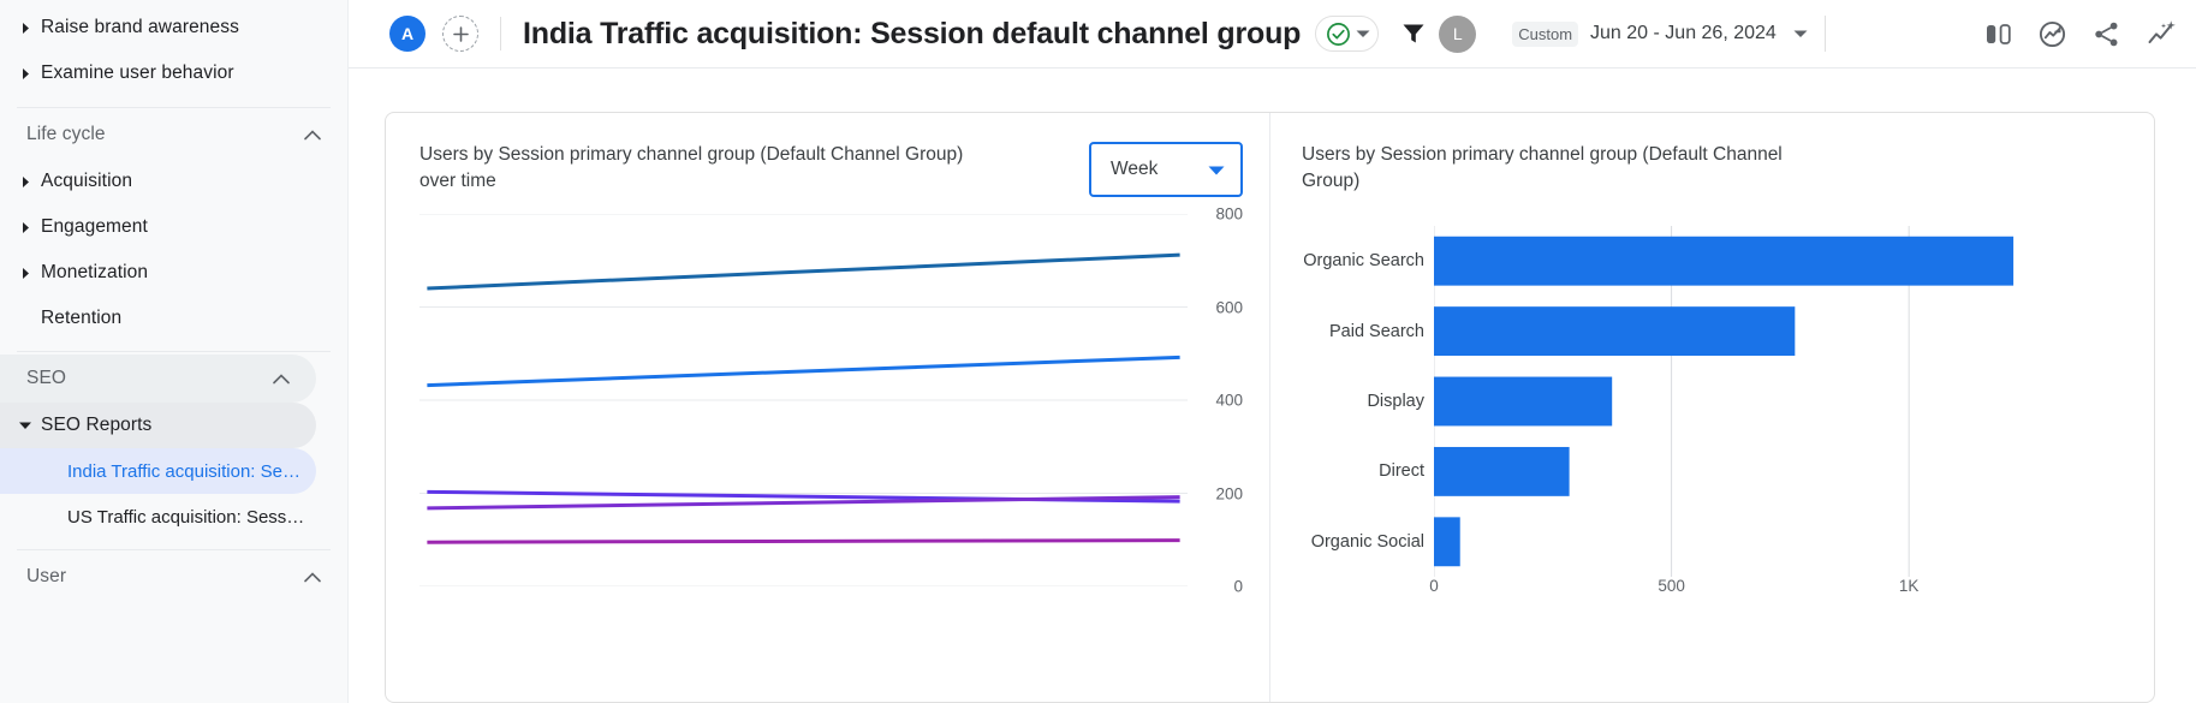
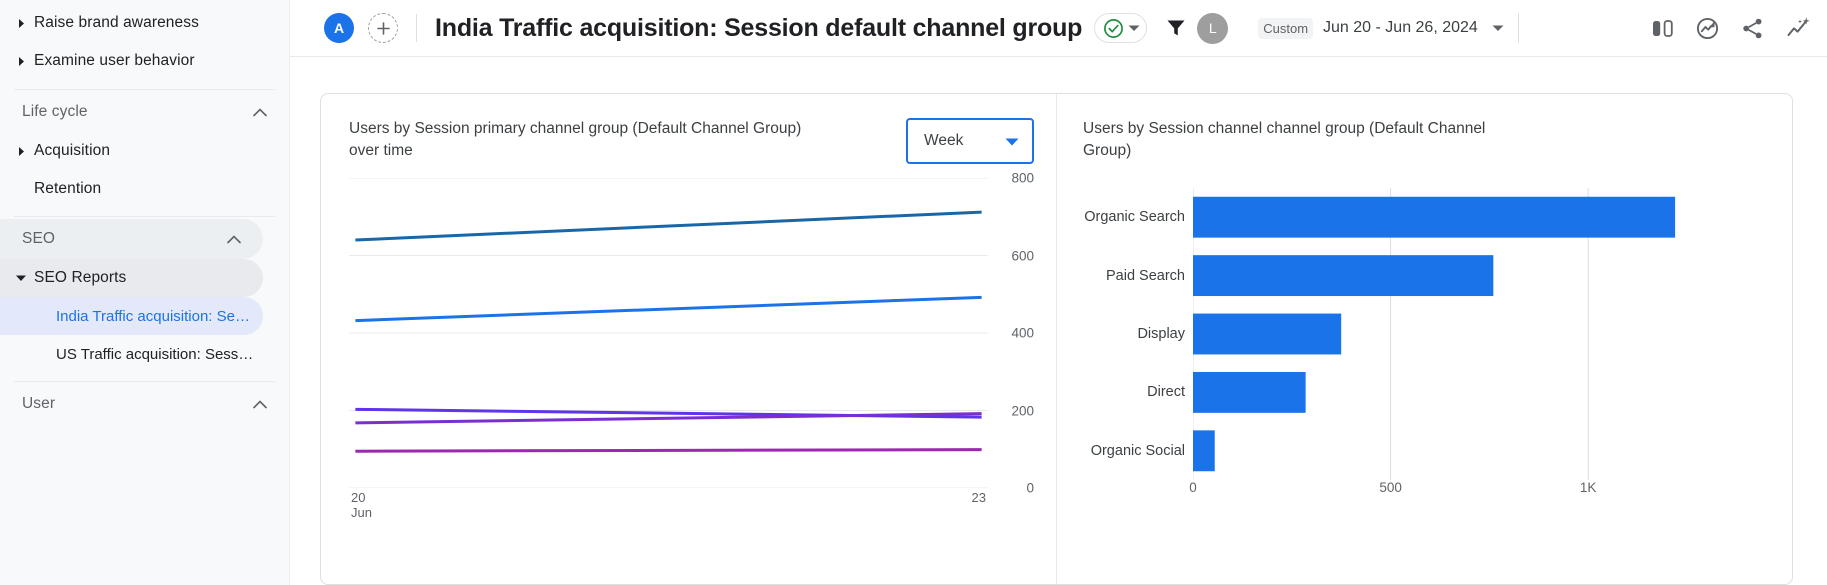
  Raise brand awareness
  Examine user behavior
  Life cycle
  Acquisition
- Engagement
- Monetization
  Retention
  SEO
  SEO Reports
  India Traffic acquisition: Se…
  US Traffic acquisition: Sess…
  User
  A
  India Traffic acquisition: Session default channel group
  L
  Custom
  Jun 20 - Jun 26, 2024
  Users by Session primary channel group (Default Channel Group) over time
  Week
  0
  200
  400
  600
  800
+ 20
+ Jun
+ 23
- Users by Session primary channel group (Default Channel Group)
+ Users by Session channel channel group (Default Channel Group)
  Organic Search
  Paid Search
  Display
  Direct
  Organic Social
  0
  500
  1K
